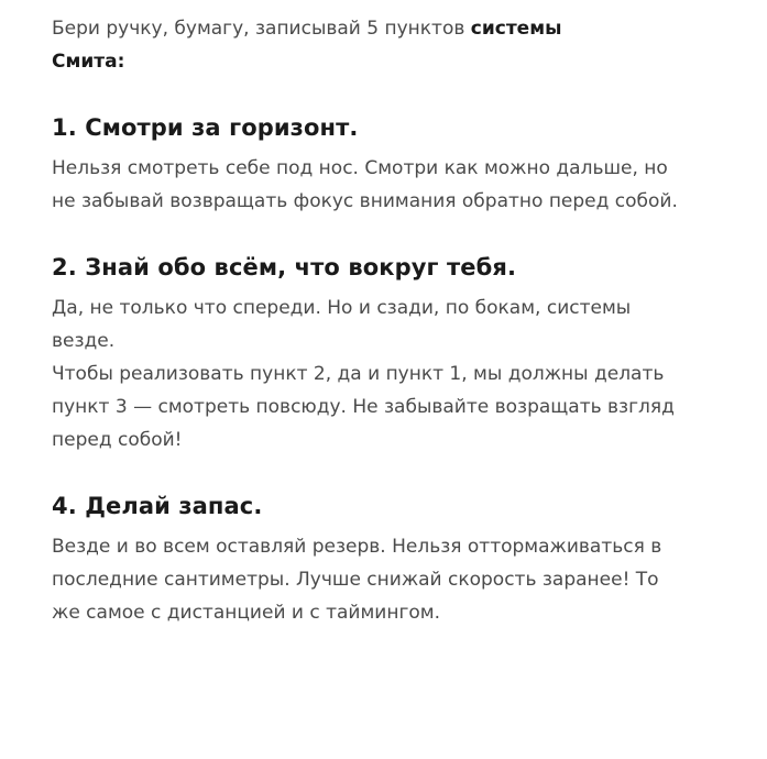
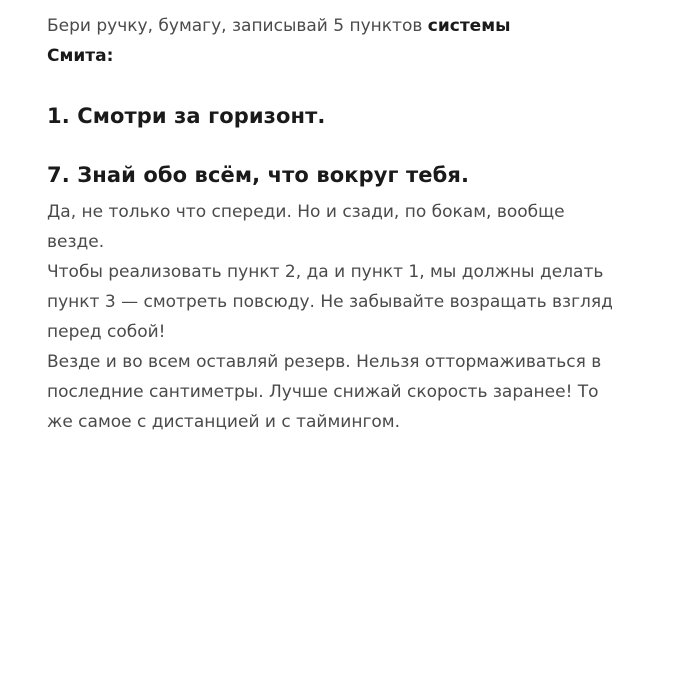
  Бери ручку, бумагу, записывай 5 пунктов системы
  Смита:
  1. Смотри за горизонт.
- Нельзя смотреть себе под нос. Смотри как можно дальше, но не забывай возвращать фокус внимания обратно перед собой.
- 2. Знай обо всём, что вокруг тебя.
+ 7. Знай обо всём, что вокруг тебя.
- Да, не только что спереди. Но и сзади, по бокам, системы везде.
+ Да, не только что спереди. Но и сзади, по бокам, вообще везде.
  Чтобы реализовать пункт 2, да и пункт 1, мы должны делать пункт 3 — смотреть повсюду. Не забывайте возращать взгляд перед собой!
- 4. Делай запас.
  Везде и во всем оставляй резерв. Нельзя оттормаживаться в последние сантиметры. Лучше снижай скорость заранее! То же самое с дистанцией и с таймингом.
